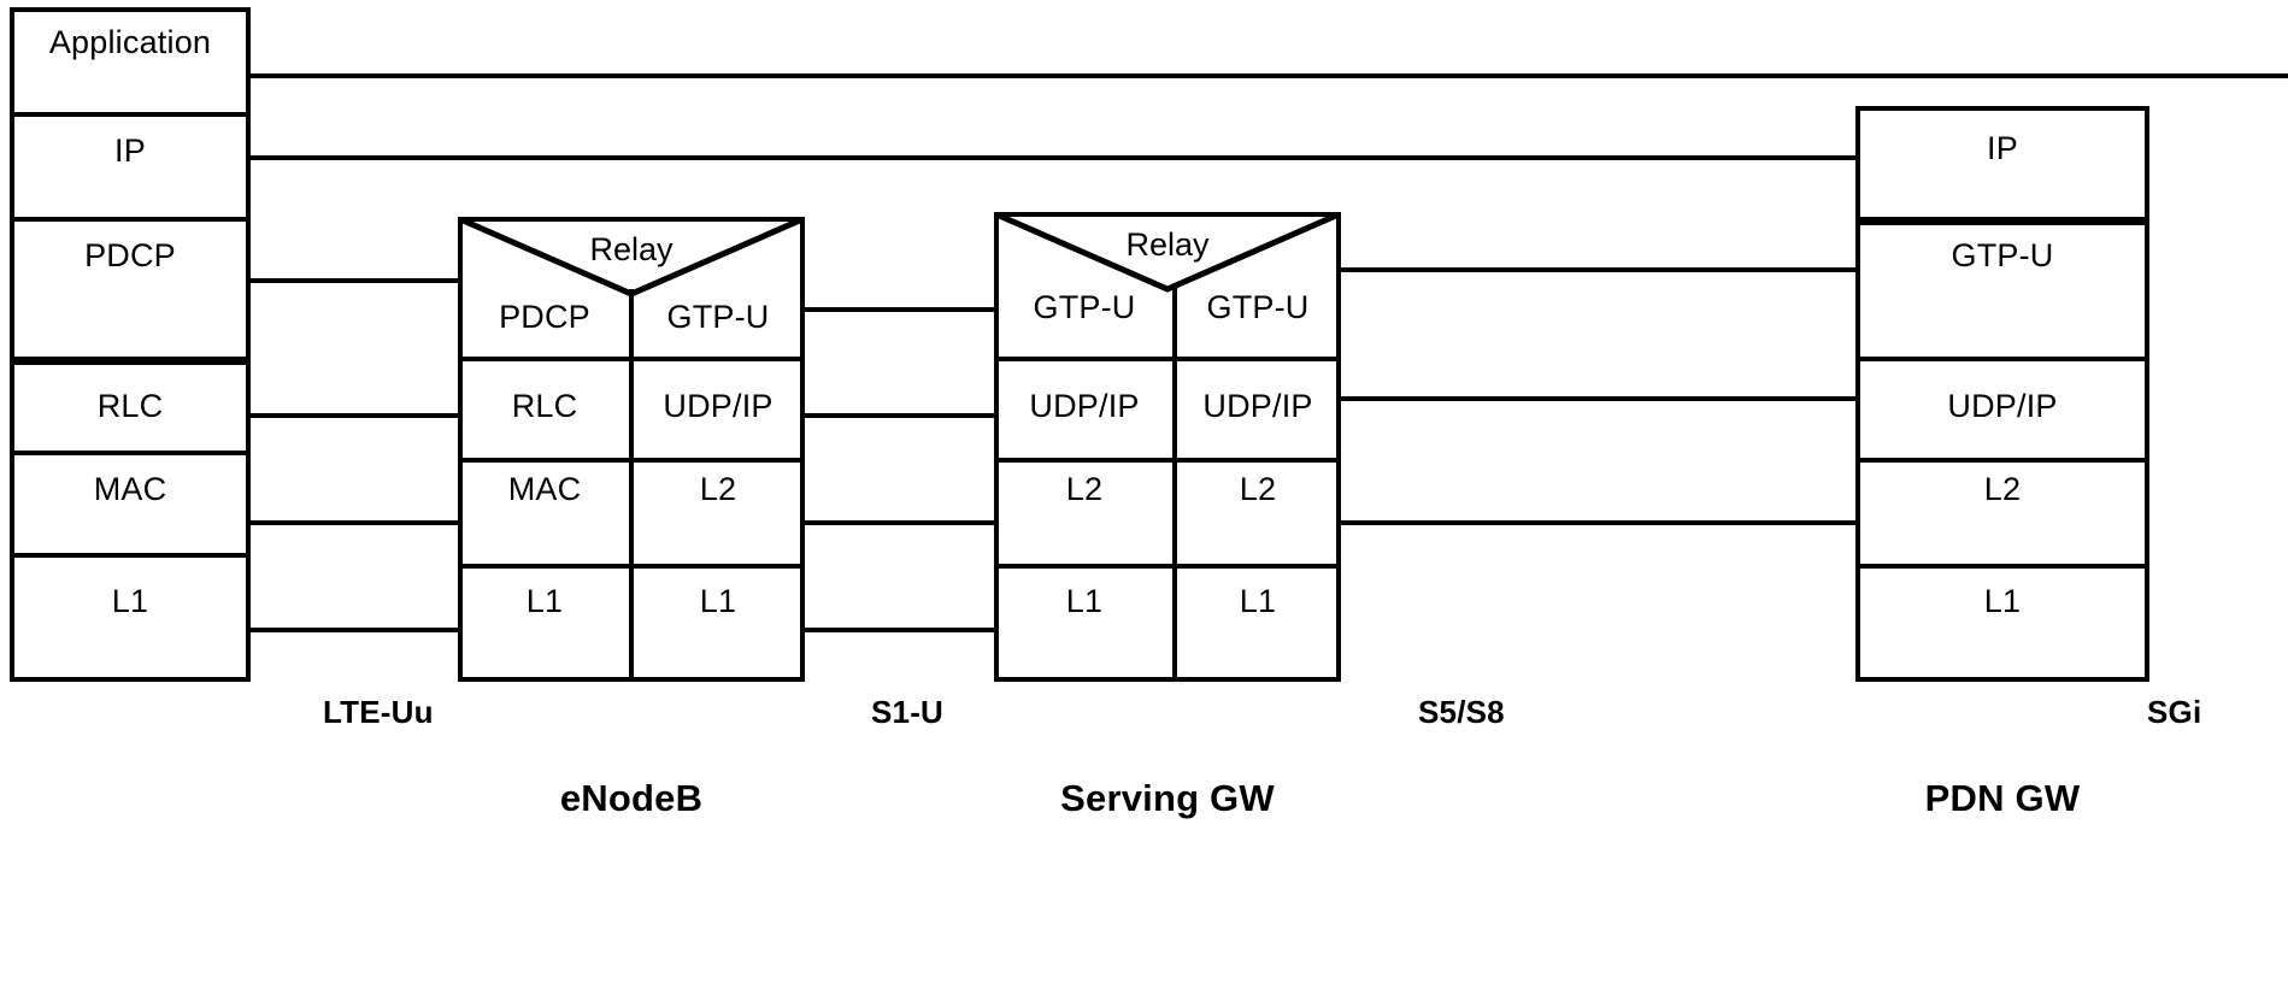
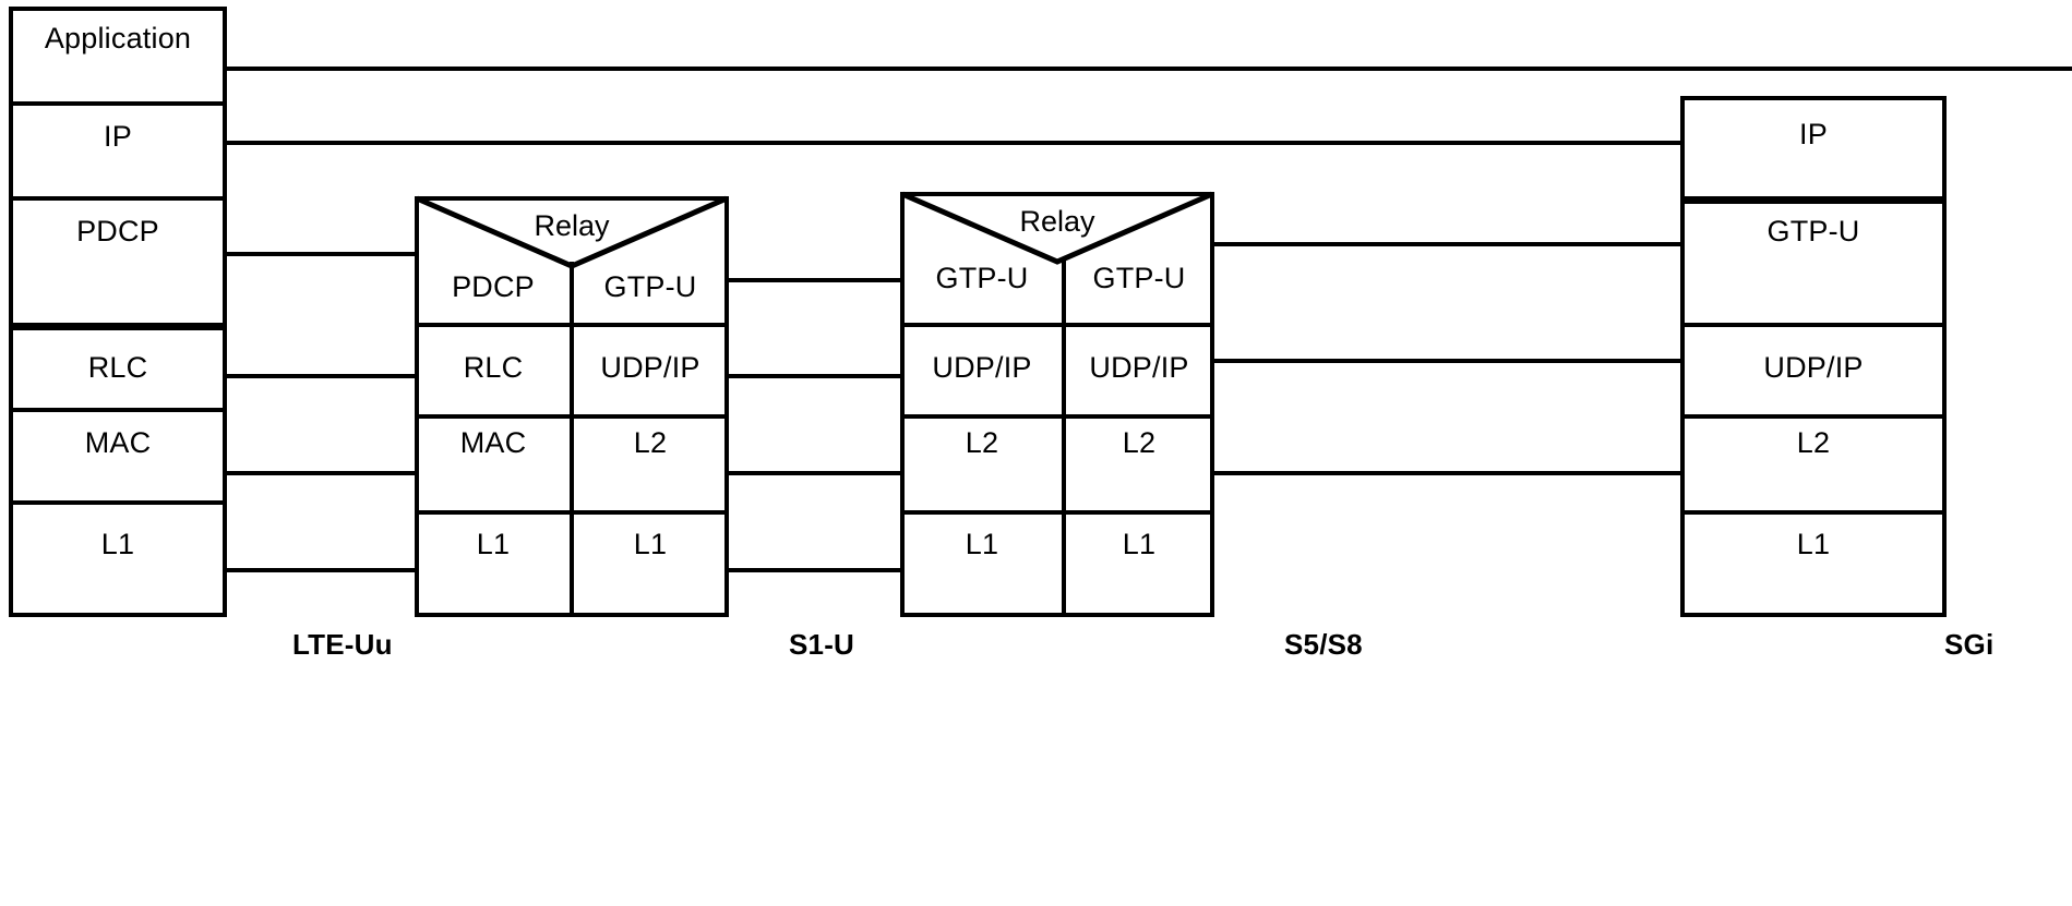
  Application
  IP
  PDCP
  RLC
  MAC
  L1
  Relay
  PDCP
  RLC
  MAC
  L1
  GTP-U
  UDP/IP
  L2
  L1
  Relay
  GTP-U
  UDP/IP
  L2
  L1
  GTP-U
  UDP/IP
  L2
  L1
  IP
  GTP-U
  UDP/IP
  L2
  L1
  LTE-Uu
  S1-U
  S5/S8
  SGi
- eNodeB
- Serving GW
- PDN GW
